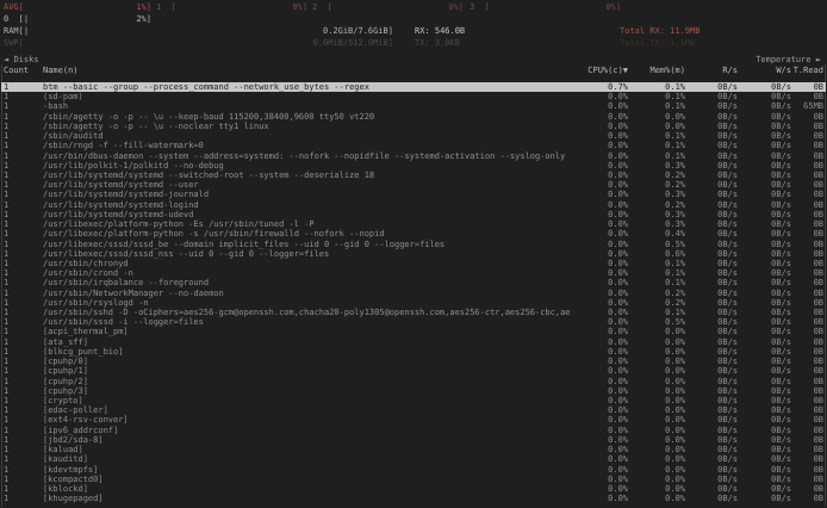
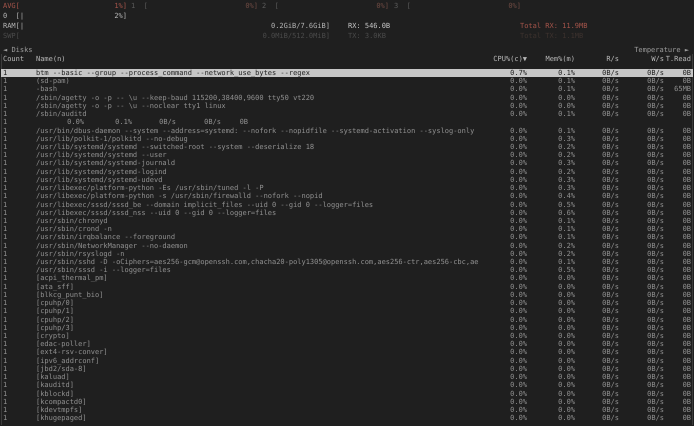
  AVG[
  1%]
  1 [
  0%]
  2 [
  0%]
  3 [
  0%]
  0 [|
  2%]
  RAM[|
  0.2GiB/7.6GiB]
  SWP[
  0.0MiB/512.0MiB]
  RX: 546.0B
  Total RX: 11.9MB
  TX: 3.0KB
  Total TX: 1.1MB
  ◄ Disks
  Temperature ►
  Count
  Name(n)
  CPU%(c)▼
  Mem%(m)
  R/s
  W/s
  T.Read
  1
  btm --basic --group --process_command --network_use_bytes --regex
  0.7%
  0.1%
  0B/s
  0B/s
  0B
  1
  (sd-pam)
  0.0%
  0.1%
  0B/s
  0B/s
  0B
  1
  -bash
  0.0%
  0.1%
  0B/s
  0B/s
  65MB
  1
  /sbin/agetty -o -p -- \u --keep-baud 115200,38400,9600 tty50 vt220
  0.0%
  0.0%
  0B/s
  0B/s
  0B
  1
  /sbin/agetty -o -p -- \u --noclear tty1 linux
  0.0%
  0.0%
  0B/s
  0B/s
  0B
  1
  /sbin/auditd
  0.0%
  0.1%
  0B/s
  0B/s
  0B
  1
- /sbin/rngd -f --fill-watermark=0
  0.0%
  0.1%
  0B/s
  0B/s
  0B
  1
  /usr/bin/dbus-daemon --system --address=systemd: --nofork --nopidfile --systemd-activation --syslog-only
  0.0%
  0.1%
  0B/s
  0B/s
  0B
  1
  /usr/lib/polkit-1/polkitd --no-debug
  0.0%
  0.3%
  0B/s
  0B/s
  0B
  1
  /usr/lib/systemd/systemd --switched-root --system --deserialize 18
  0.0%
  0.2%
  0B/s
  0B/s
  0B
  1
  /usr/lib/systemd/systemd --user
  0.0%
  0.2%
  0B/s
  0B/s
  0B
  1
  /usr/lib/systemd/systemd-journald
  0.0%
  0.3%
  0B/s
  0B/s
  0B
  1
  /usr/lib/systemd/systemd-logind
  0.0%
  0.2%
  0B/s
  0B/s
  0B
  1
  /usr/lib/systemd/systemd-udevd
  0.0%
  0.3%
  0B/s
  0B/s
  0B
  1
  /usr/libexec/platform-python -Es /usr/sbin/tuned -l -P
  0.0%
  0.3%
  0B/s
  0B/s
  0B
  1
  /usr/libexec/platform-python -s /usr/sbin/firewalld --nofork --nopid
  0.0%
  0.4%
  0B/s
  0B/s
  0B
  1
  /usr/libexec/sssd/sssd_be --domain implicit_files --uid 0 --gid 0 --logger=files
  0.0%
  0.5%
  0B/s
  0B/s
  0B
  1
  /usr/libexec/sssd/sssd_nss --uid 0 --gid 0 --logger=files
  0.0%
  0.6%
  0B/s
  0B/s
  0B
  1
  /usr/sbin/chronyd
  0.0%
  0.1%
  0B/s
  0B/s
  0B
  1
  /usr/sbin/crond -n
  0.0%
  0.1%
  0B/s
  0B/s
  0B
  1
  /usr/sbin/irqbalance --foreground
  0.0%
  0.1%
  0B/s
  0B/s
  0B
  1
  /usr/sbin/NetworkManager --no-daemon
  0.0%
  0.2%
  0B/s
  0B/s
  0B
  1
  /usr/sbin/rsyslogd -n
  0.0%
  0.2%
  0B/s
  0B/s
  0B
  1
  /usr/sbin/sshd -D -oCiphers=aes256-gcm@openssh.com,chacha20-poly1305@openssh.com,aes256-ctr,aes256-cbc,ae
  0.0%
  0.1%
  0B/s
  0B/s
  0B
  1
  /usr/sbin/sssd -i --logger=files
  0.0%
  0.5%
  0B/s
  0B/s
  0B
  1
  [acpi_thermal_pm]
  0.0%
  0.0%
  0B/s
  0B/s
  0B
  1
  [ata_sff]
  0.0%
  0.0%
  0B/s
  0B/s
  0B
  1
  [blkcg_punt_bio]
  0.0%
  0.0%
  0B/s
  0B/s
  0B
  1
  [cpuhp/0]
  0.0%
  0.0%
  0B/s
  0B/s
  0B
  1
  [cpuhp/1]
  0.0%
  0.0%
  0B/s
  0B/s
  0B
  1
  [cpuhp/2]
  0.0%
  0.0%
  0B/s
  0B/s
  0B
  1
  [cpuhp/3]
  0.0%
  0.0%
  0B/s
  0B/s
  0B
  1
  [crypto]
  0.0%
  0.0%
  0B/s
  0B/s
  0B
  1
  [edac-poller]
  0.0%
  0.0%
  0B/s
  0B/s
  0B
  1
  [ext4-rsv-conver]
  0.0%
  0.0%
  0B/s
  0B/s
  0B
  1
  [ipv6_addrconf]
  0.0%
  0.0%
  0B/s
  0B/s
  0B
  1
  [jbd2/sda-8]
  0.0%
  0.0%
  0B/s
  0B/s
  0B
  1
  [kaluad]
  0.0%
  0.0%
  0B/s
  0B/s
  0B
  1
  [kauditd]
  0.0%
  0.0%
  0B/s
  0B/s
  0B
  1
- [kdevtmpfs]
+ [kblockd]
  0.0%
  0.0%
  0B/s
  0B/s
  0B
  1
  [kcompactd0]
  0.0%
  0.0%
  0B/s
  0B/s
  0B
  1
- [kblockd]
+ [kdevtmpfs]
  0.0%
  0.0%
  0B/s
  0B/s
  0B
  1
  [khugepaged]
  0.0%
  0.0%
  0B/s
  0B/s
  0B
